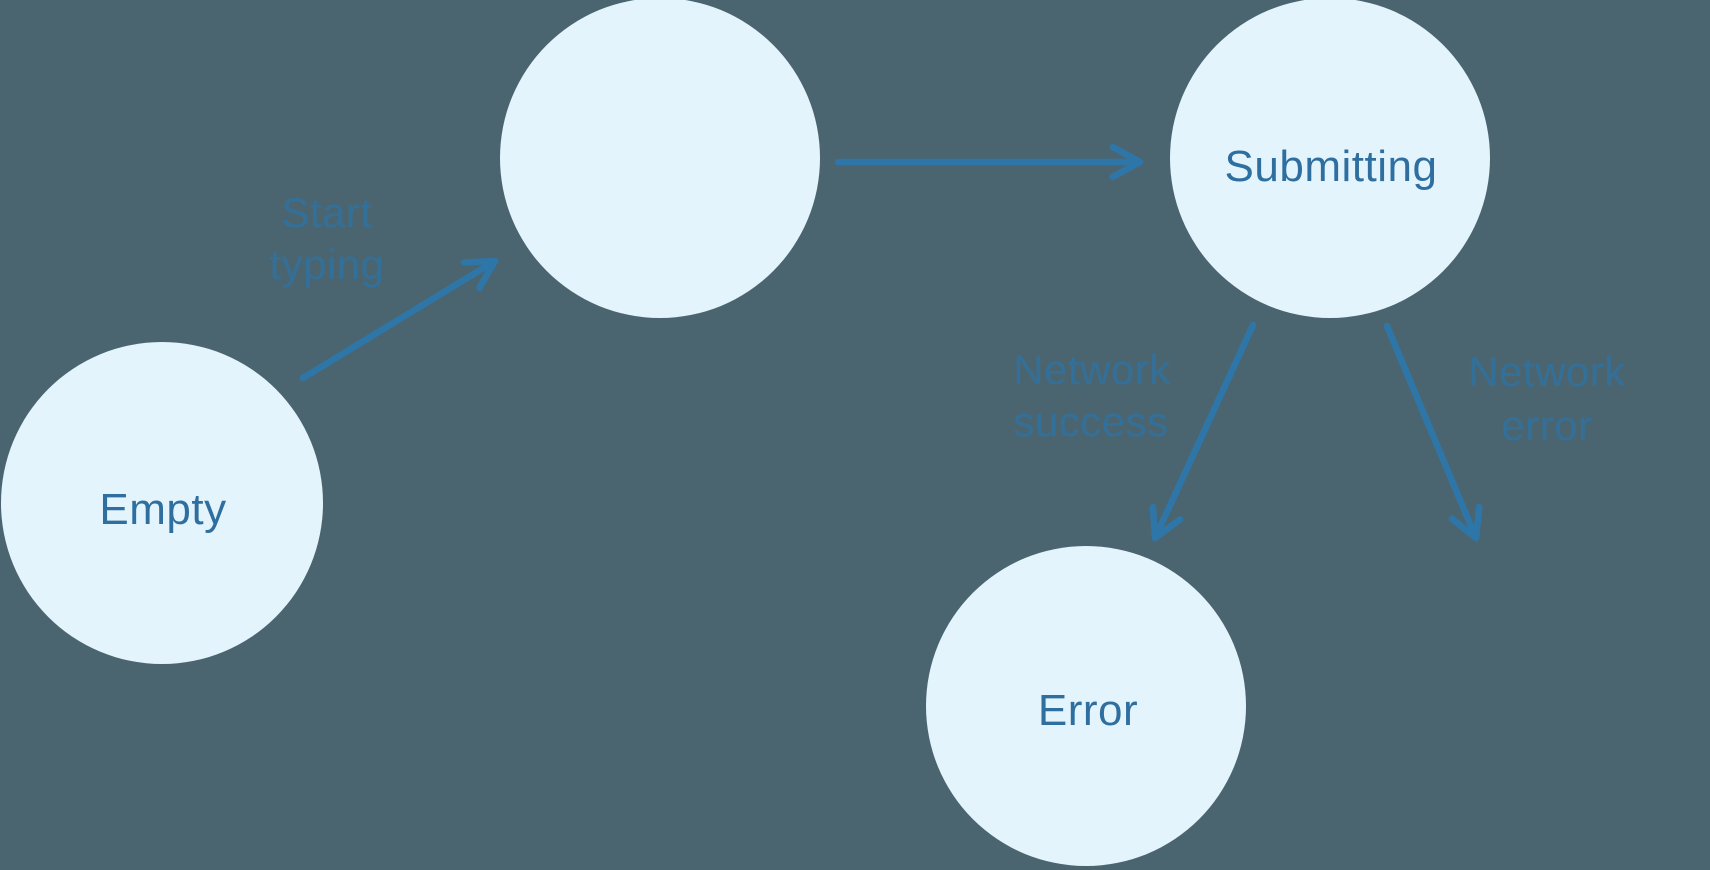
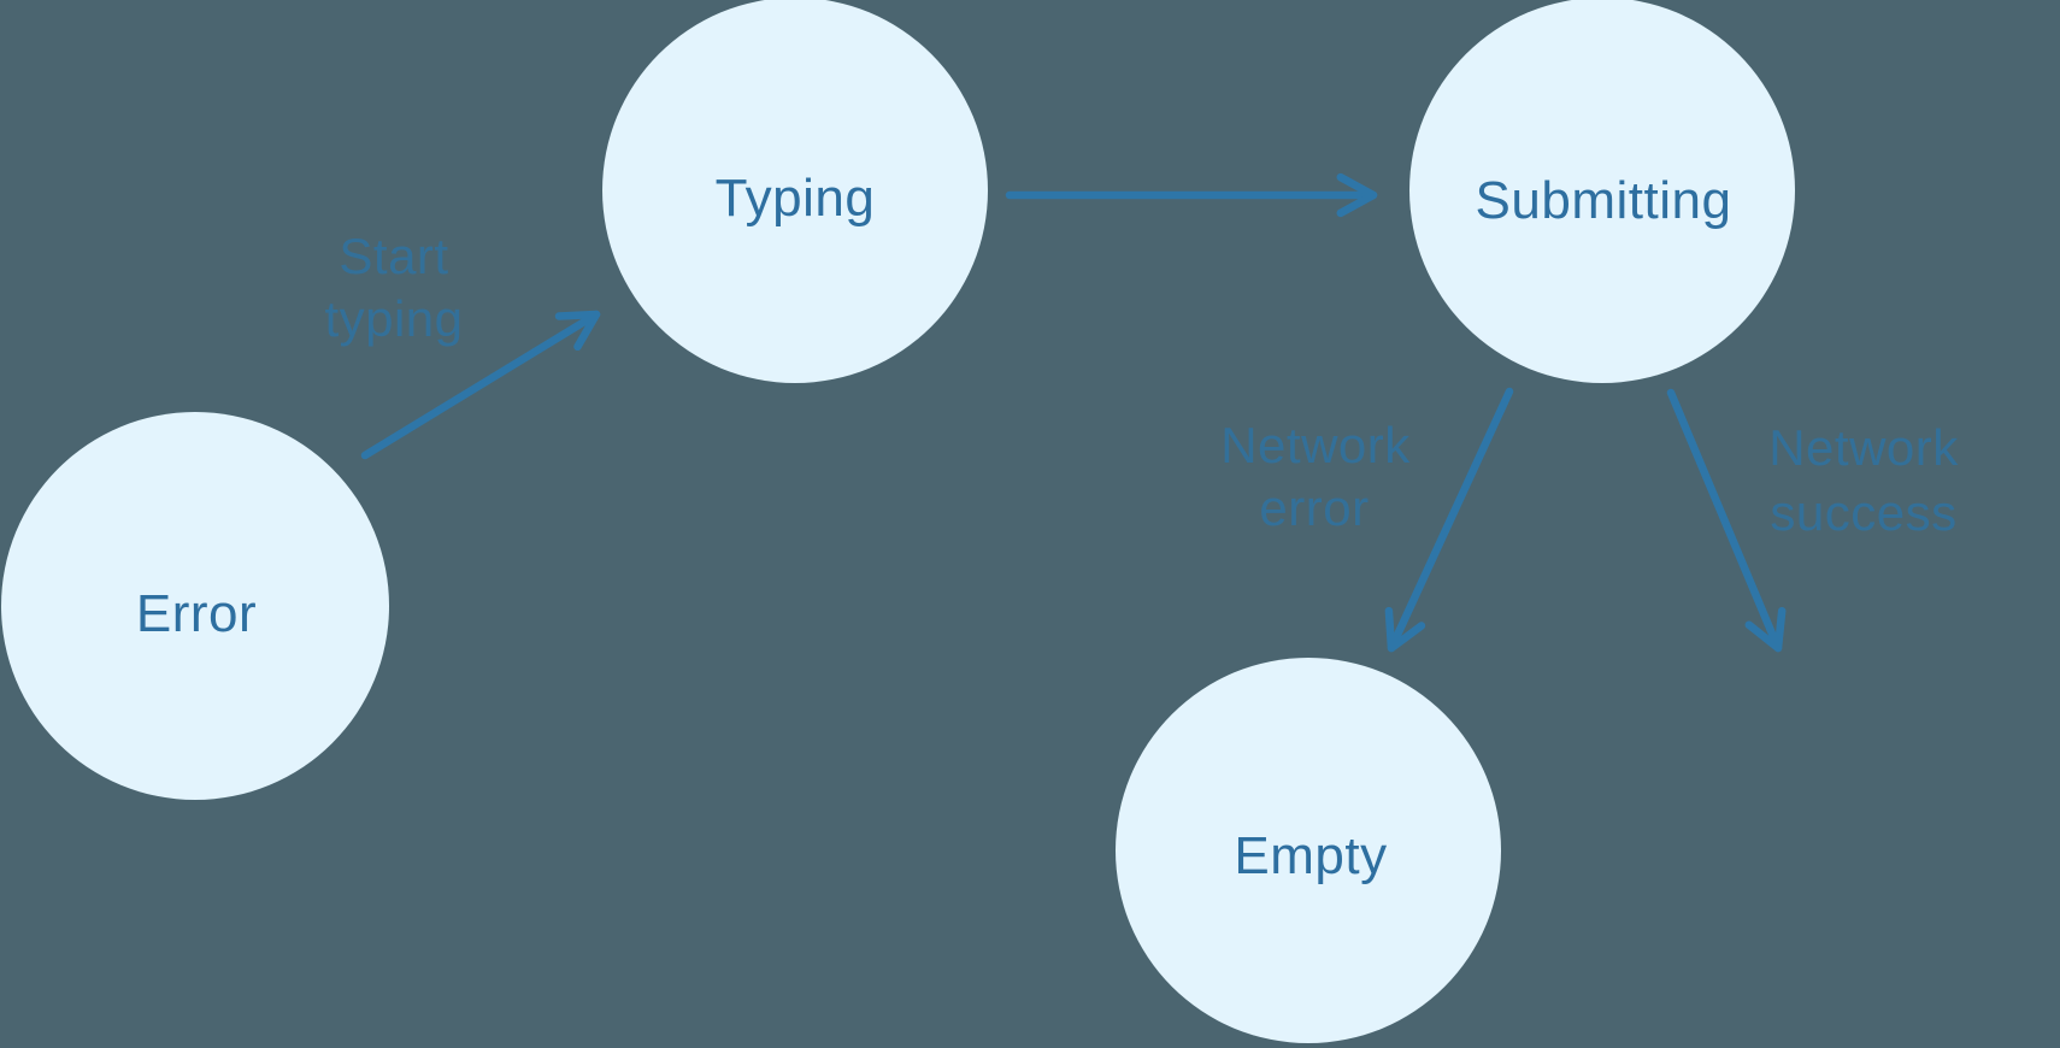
- Empty
+ Error
+ Typing
  Submitting
- Error
+ Empty
  Start
  typing
  Network
- success
+ error
  Network
- error
+ success
